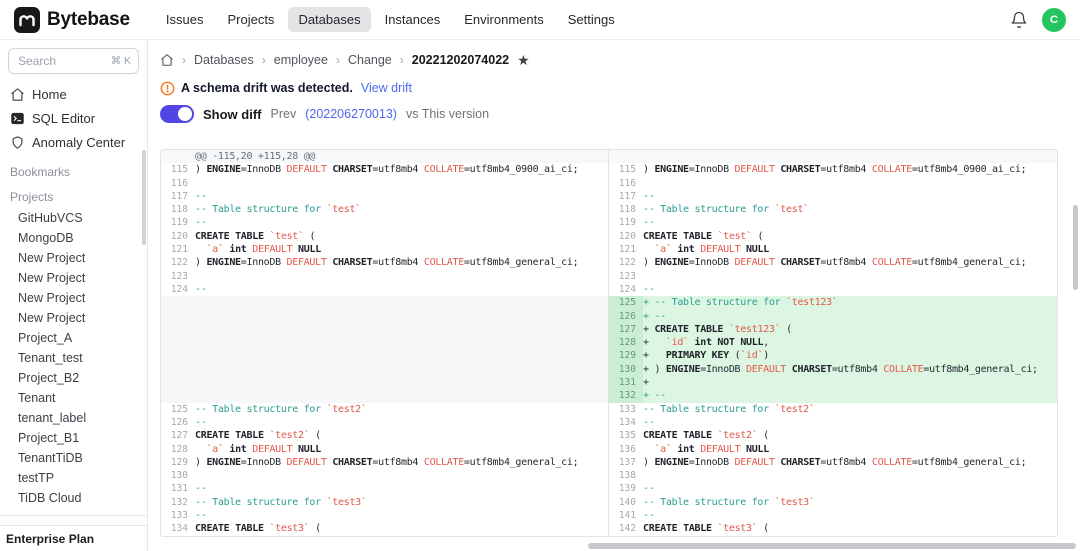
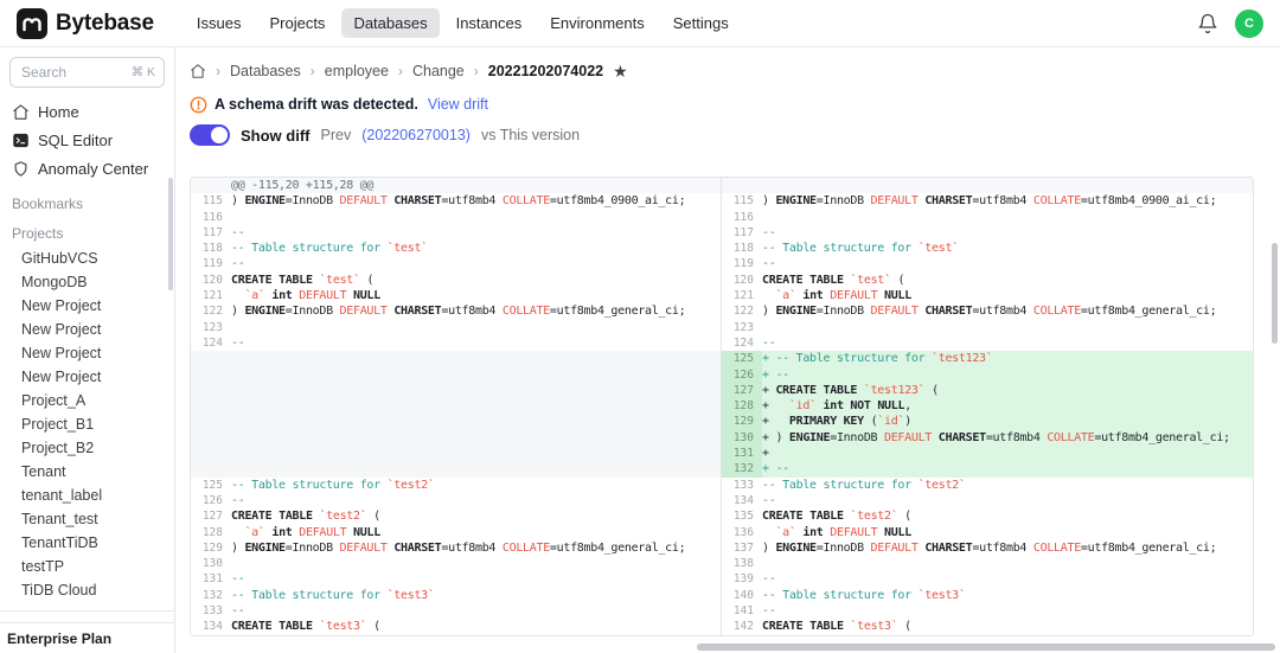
  Bytebase
  Issues
  Projects
  Databases
  Instances
  Environments
  Settings
  C
  Search
  ⌘ K
  Home
  SQL Editor
  Anomaly Center
  Bookmarks
  Projects
  GitHubVCS
  MongoDB
  New Project
  New Project
  New Project
  New Project
  Project_A
- Tenant_test
+ Project_B1
  Project_B2
  Tenant
  tenant_label
- Project_B1
+ Tenant_test
  TenantTiDB
  testTP
  TiDB Cloud
  Enterprise Plan
  ›
  Databases
  ›
  employee
  ›
  Change
  ›
  20221202074022
  ★
  A schema drift was detected.
  View drift
  Show diff
  Prev
  (202206270013)
  vs This version
  @@ -115,20 +115,28 @@
  115
  ) ENGINE=InnoDB DEFAULT CHARSET=utf8mb4 COLLATE=utf8mb4_0900_ai_ci;
  116
  117
  --
  118
  -- Table structure for `test`
  119
  --
  120
  CREATE TABLE `test` (
  121
  `a` int DEFAULT NULL
  122
  ) ENGINE=InnoDB DEFAULT CHARSET=utf8mb4 COLLATE=utf8mb4_general_ci;
  123
  124
  --
  125
  -- Table structure for `test2`
  126
  --
  127
  CREATE TABLE `test2` (
  128
  `a` int DEFAULT NULL
  129
  ) ENGINE=InnoDB DEFAULT CHARSET=utf8mb4 COLLATE=utf8mb4_general_ci;
  130
  131
  --
  132
  -- Table structure for `test3`
  133
  --
  134
  CREATE TABLE `test3` (
  115
  ) ENGINE=InnoDB DEFAULT CHARSET=utf8mb4 COLLATE=utf8mb4_0900_ai_ci;
  116
  117
  --
  118
  -- Table structure for `test`
  119
  --
  120
  CREATE TABLE `test` (
  121
  `a` int DEFAULT NULL
  122
  ) ENGINE=InnoDB DEFAULT CHARSET=utf8mb4 COLLATE=utf8mb4_general_ci;
  123
  124
  --
  125
  + -- Table structure for `test123`
  126
  + --
  127
  + CREATE TABLE `test123` (
  128
  + `id` int NOT NULL,
  129
  + PRIMARY KEY (`id`)
  130
  + ) ENGINE=InnoDB DEFAULT CHARSET=utf8mb4 COLLATE=utf8mb4_general_ci;
  131
  +
  132
  + --
  133
  -- Table structure for `test2`
  134
  --
  135
  CREATE TABLE `test2` (
  136
  `a` int DEFAULT NULL
  137
  ) ENGINE=InnoDB DEFAULT CHARSET=utf8mb4 COLLATE=utf8mb4_general_ci;
  138
  139
  --
  140
  -- Table structure for `test3`
  141
  --
  142
  CREATE TABLE `test3` (
